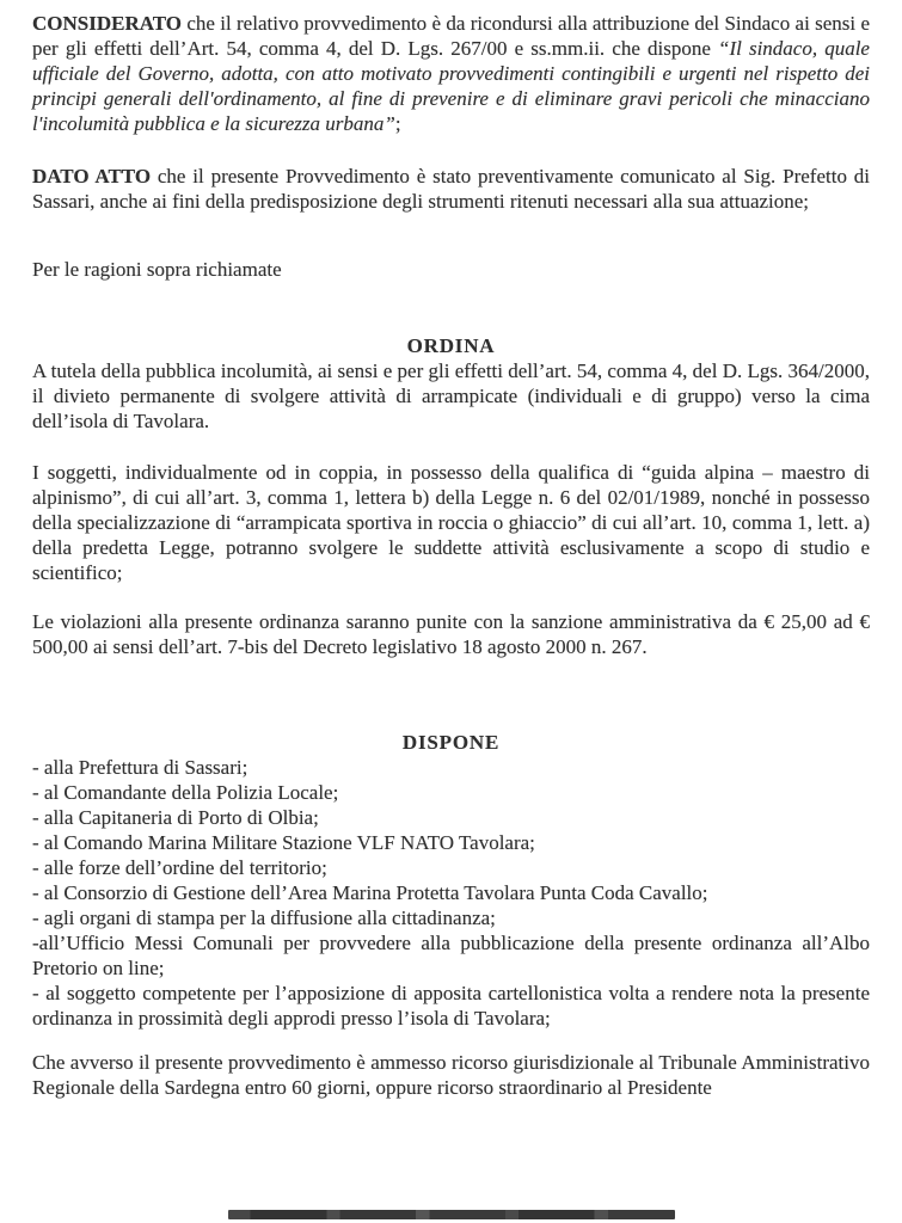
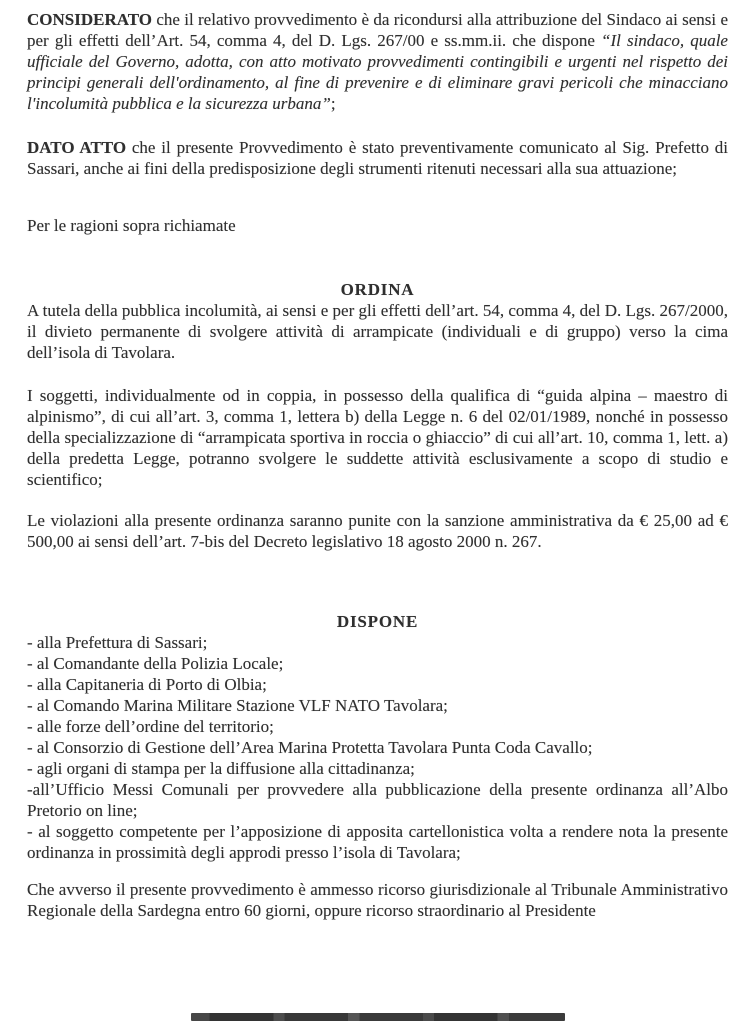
  CONSIDERATO che il relativo provvedimento è da ricondursi alla attribuzione del Sindaco ai sensi e per gli effetti dell’Art. 54, comma 4, del D. Lgs. 267/00 e ss.mm.ii. che dispone “Il sindaco, quale ufficiale del Governo, adotta, con atto motivato provvedimenti contingibili e urgenti nel rispetto dei principi generali dell'ordinamento, al fine di prevenire e di eliminare gravi pericoli che minacciano l'incolumità pubblica e la sicurezza urbana”;
  DATO ATTO che il presente Provvedimento è stato preventivamente comunicato al Sig. Prefetto di Sassari, anche ai fini della predisposizione degli strumenti ritenuti necessari alla sua attuazione;
  Per le ragioni sopra richiamate
  ORDINA
- A tutela della pubblica incolumità, ai sensi e per gli effetti dell’art. 54, comma 4, del D. Lgs. 364/2000, il divieto permanente di svolgere attività di arrampicate (individuali e di gruppo) verso la cima dell’isola di Tavolara.
+ A tutela della pubblica incolumità, ai sensi e per gli effetti dell’art. 54, comma 4, del D. Lgs. 267/2000, il divieto permanente di svolgere attività di arrampicate (individuali e di gruppo) verso la cima dell’isola di Tavolara.
  I soggetti, individualmente od in coppia, in possesso della qualifica di “guida alpina – maestro di alpinismo”, di cui all’art. 3, comma 1, lettera b) della Legge n. 6 del 02/01/1989, nonché in possesso della specializzazione di “arrampicata sportiva in roccia o ghiaccio” di cui all’art. 10, comma 1, lett. a) della predetta Legge, potranno svolgere le suddette attività esclusivamente a scopo di studio e scientifico;
  Le violazioni alla presente ordinanza saranno punite con la sanzione amministrativa da € 25,00 ad € 500,00 ai sensi dell’art. 7-bis del Decreto legislativo 18 agosto 2000 n. 267.
  DISPONE
  - alla Prefettura di Sassari;
  - al Comandante della Polizia Locale;
  - alla Capitaneria di Porto di Olbia;
  - al Comando Marina Militare Stazione VLF NATO Tavolara;
  - alle forze dell’ordine del territorio;
  - al Consorzio di Gestione dell’Area Marina Protetta Tavolara Punta Coda Cavallo;
  - agli organi di stampa per la diffusione alla cittadinanza;
  -all’Ufficio Messi Comunali per provvedere alla pubblicazione della presente ordinanza all’Albo Pretorio on line;
  - al soggetto competente per l’apposizione di apposita cartellonistica volta a rendere nota la presente ordinanza in prossimità degli approdi presso l’isola di Tavolara;
  Che avverso il presente provvedimento è ammesso ricorso giurisdizionale al Tribunale Amministrativo Regionale della Sardegna entro 60 giorni, oppure ricorso straordinario al Presidente
